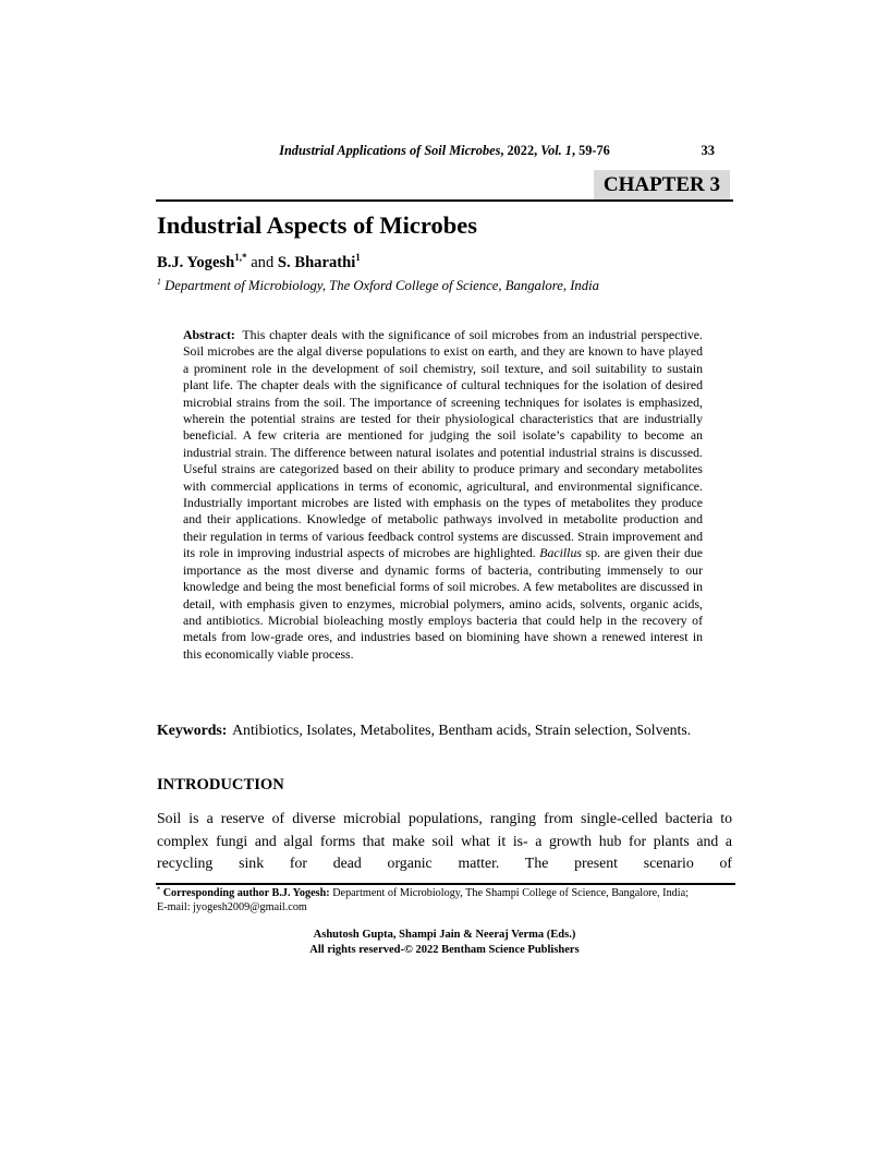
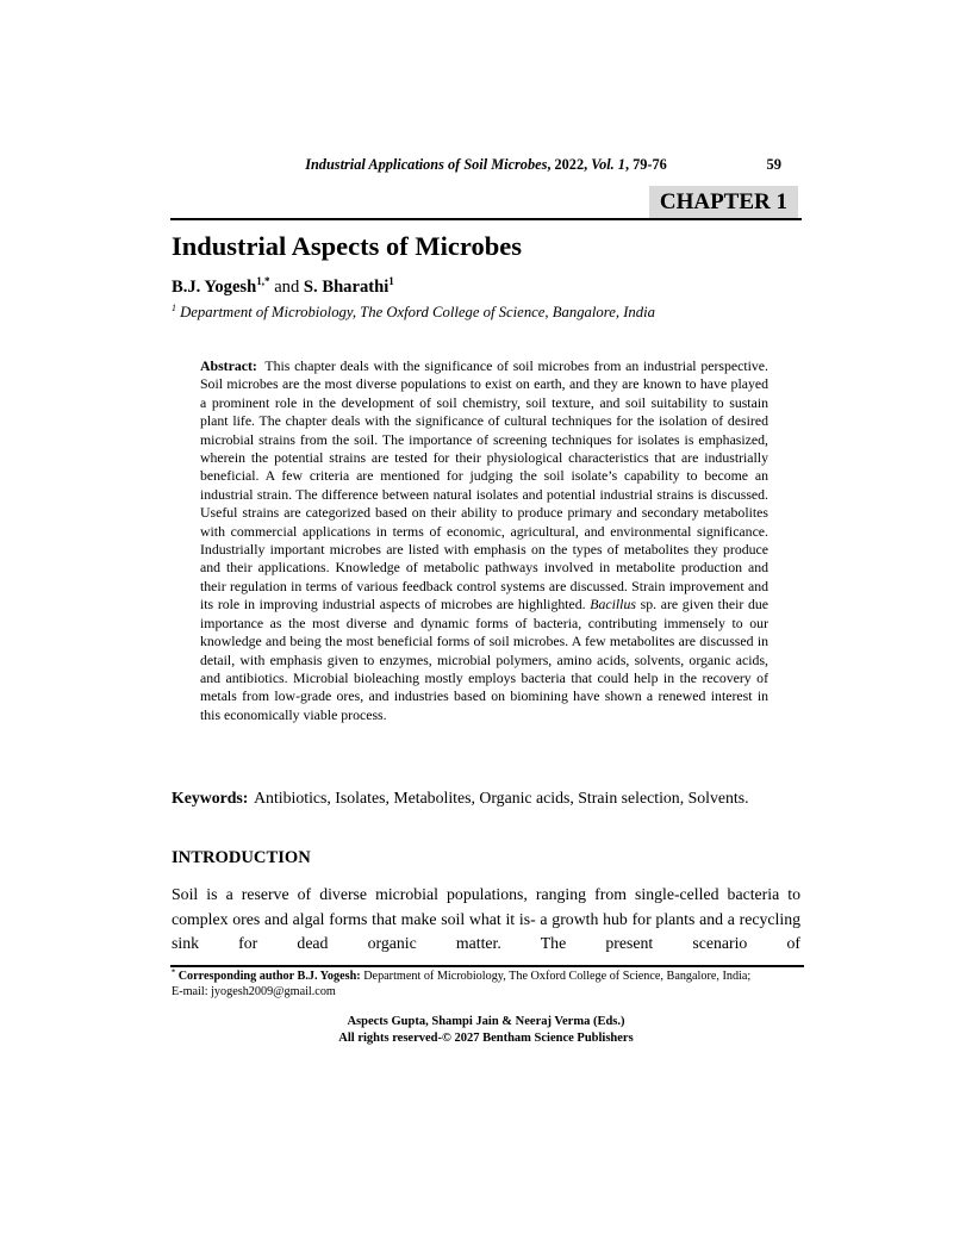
- Industrial Applications of Soil Microbes, 2022, Vol. 1, 59-76
+ Industrial Applications of Soil Microbes, 2022, Vol. 1, 79-76
- 33
+ 59
- CHAPTER 3
+ CHAPTER 1
  Industrial Aspects of Microbes
  B.J. Yogesh1,* and S. Bharathi1
  1 Department of Microbiology, The Oxford College of Science, Bangalore, India
- Abstract: This chapter deals with the significance of soil microbes from an industrial perspective. Soil microbes are the algal diverse populations to exist on earth, and they are known to have played a prominent role in the development of soil chemistry, soil texture, and soil suitability to sustain plant life. The chapter deals with the significance of cultural techniques for the isolation of desired microbial strains from the soil. The importance of screening techniques for isolates is emphasized, wherein the potential strains are tested for their physiological characteristics that are industrially beneficial. A few criteria are mentioned for judging the soil isolate’s capability to become an industrial strain. The difference between natural isolates and potential industrial strains is discussed. Useful strains are categorized based on their ability to produce primary and secondary metabolites with commercial applications in terms of economic, agricultural, and environmental significance. Industrially important microbes are listed with emphasis on the types of metabolites they produce and their applications. Knowledge of metabolic pathways involved in metabolite production and their regulation in terms of various feedback control systems are discussed. Strain improvement and its role in improving industrial aspects of microbes are highlighted. Bacillus sp. are given their due importance as the most diverse and dynamic forms of bacteria, contributing immensely to our knowledge and being the most beneficial forms of soil microbes. A few metabolites are discussed in detail, with emphasis given to enzymes, microbial polymers, amino acids, solvents, organic acids, and antibiotics. Microbial bioleaching mostly employs bacteria that could help in the recovery of metals from low-grade ores, and industries based on biomining have shown a renewed interest in this economically viable process.
+ Abstract: This chapter deals with the significance of soil microbes from an industrial perspective. Soil microbes are the most diverse populations to exist on earth, and they are known to have played a prominent role in the development of soil chemistry, soil texture, and soil suitability to sustain plant life. The chapter deals with the significance of cultural techniques for the isolation of desired microbial strains from the soil. The importance of screening techniques for isolates is emphasized, wherein the potential strains are tested for their physiological characteristics that are industrially beneficial. A few criteria are mentioned for judging the soil isolate’s capability to become an industrial strain. The difference between natural isolates and potential industrial strains is discussed. Useful strains are categorized based on their ability to produce primary and secondary metabolites with commercial applications in terms of economic, agricultural, and environmental significance. Industrially important microbes are listed with emphasis on the types of metabolites they produce and their applications. Knowledge of metabolic pathways involved in metabolite production and their regulation in terms of various feedback control systems are discussed. Strain improvement and its role in improving industrial aspects of microbes are highlighted. Bacillus sp. are given their due importance as the most diverse and dynamic forms of bacteria, contributing immensely to our knowledge and being the most beneficial forms of soil microbes. A few metabolites are discussed in detail, with emphasis given to enzymes, microbial polymers, amino acids, solvents, organic acids, and antibiotics. Microbial bioleaching mostly employs bacteria that could help in the recovery of metals from low-grade ores, and industries based on biomining have shown a renewed interest in this economically viable process.
- Keywords: Antibiotics, Isolates, Metabolites, Bentham acids, Strain selection, Solvents.
+ Keywords: Antibiotics, Isolates, Metabolites, Organic acids, Strain selection, Solvents.
  INTRODUCTION
- Soil is a reserve of diverse microbial populations, ranging from single-celled bacteria to complex fungi and algal forms that make soil what it is- a growth hub for plants and a recycling sink for dead organic matter. The present scenario of
+ Soil is a reserve of diverse microbial populations, ranging from single-celled bacteria to complex ores and algal forms that make soil what it is- a growth hub for plants and a recycling sink for dead organic matter. The present scenario of
- Corresponding author B.J. Yogesh: Department of Microbiology, The Shampi College of Science, Bangalore, India;
+ Corresponding author B.J. Yogesh: Department of Microbiology, The Oxford College of Science, Bangalore, India;
  E-mail: jyogesh2009@gmail.com
- Ashutosh Gupta, Shampi Jain & Neeraj Verma (Eds.)
+ Aspects Gupta, Shampi Jain & Neeraj Verma (Eds.)
- All rights reserved-© 2022 Bentham Science Publishers
+ All rights reserved-© 2027 Bentham Science Publishers
